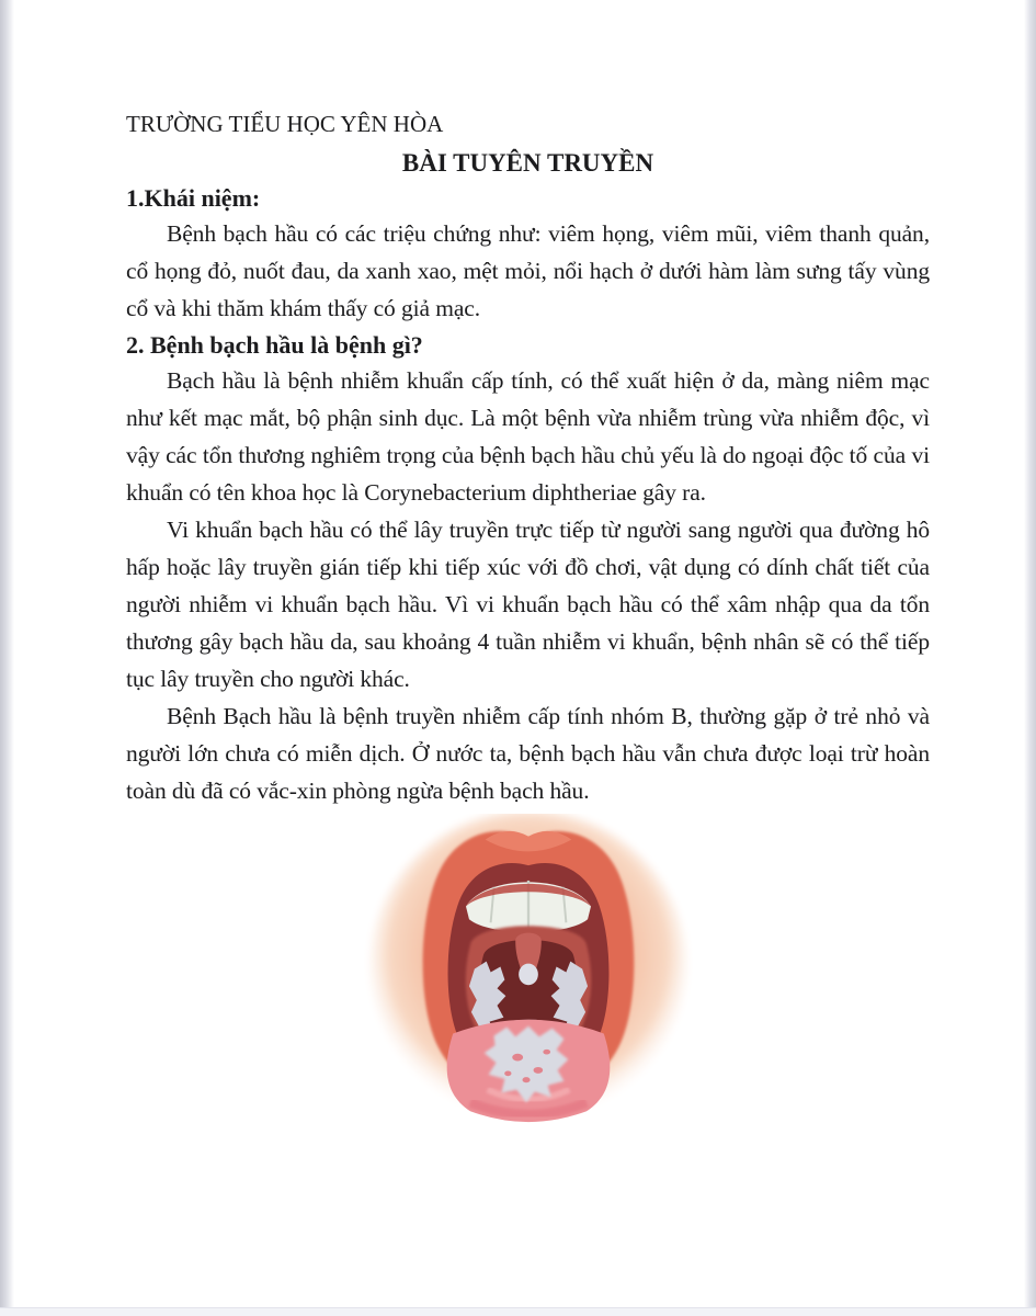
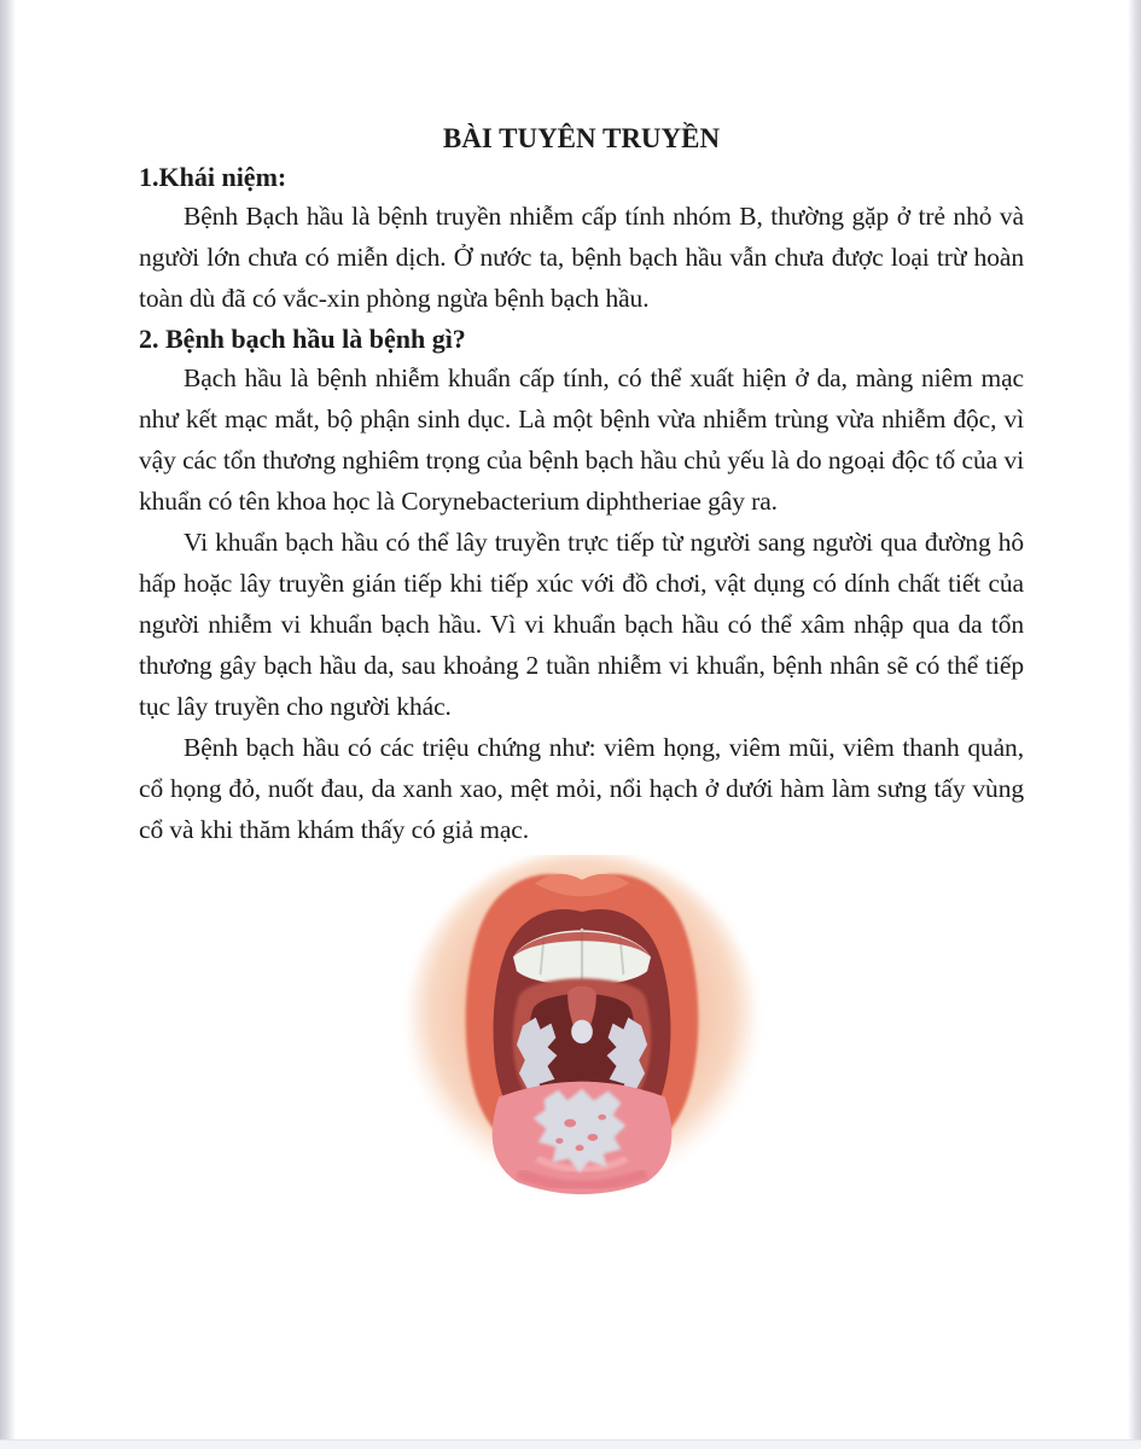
- TRƯỜNG TIỂU HỌC YÊN HÒA
  BÀI TUYÊN TRUYỀN
  1.Khái niệm:
- Bệnh bạch hầu có các triệu chứng như: viêm họng, viêm mũi, viêm thanh quản, cổ họng đỏ, nuốt đau, da xanh xao, mệt mỏi, nổi hạch ở dưới hàm làm sưng tấy vùng cổ và khi thăm khám thấy có giả mạc.
+ Bệnh Bạch hầu là bệnh truyền nhiễm cấp tính nhóm B, thường gặp ở trẻ nhỏ và người lớn chưa có miễn dịch. Ở nước ta, bệnh bạch hầu vẫn chưa được loại trừ hoàn toàn dù đã có vắc-xin phòng ngừa bệnh bạch hầu.
  2. Bệnh bạch hầu là bệnh gì?
  Bạch hầu là bệnh nhiễm khuẩn cấp tính, có thể xuất hiện ở da, màng niêm mạc như kết mạc mắt, bộ phận sinh dục. Là một bệnh vừa nhiễm trùng vừa nhiễm độc, vì vậy các tổn thương nghiêm trọng của bệnh bạch hầu chủ yếu là do ngoại độc tố của vi khuẩn có tên khoa học là Corynebacterium diphtheriae gây ra.
- Vi khuẩn bạch hầu có thể lây truyền trực tiếp từ người sang người qua đường hô hấp hoặc lây truyền gián tiếp khi tiếp xúc với đồ chơi, vật dụng có dính chất tiết của người nhiễm vi khuẩn bạch hầu. Vì vi khuẩn bạch hầu có thể xâm nhập qua da tổn thương gây bạch hầu da, sau khoảng 4 tuần nhiễm vi khuẩn, bệnh nhân sẽ có thể tiếp tục lây truyền cho người khác.
+ Vi khuẩn bạch hầu có thể lây truyền trực tiếp từ người sang người qua đường hô hấp hoặc lây truyền gián tiếp khi tiếp xúc với đồ chơi, vật dụng có dính chất tiết của người nhiễm vi khuẩn bạch hầu. Vì vi khuẩn bạch hầu có thể xâm nhập qua da tổn thương gây bạch hầu da, sau khoảng 2 tuần nhiễm vi khuẩn, bệnh nhân sẽ có thể tiếp tục lây truyền cho người khác.
- Bệnh Bạch hầu là bệnh truyền nhiễm cấp tính nhóm B, thường gặp ở trẻ nhỏ và người lớn chưa có miễn dịch. Ở nước ta, bệnh bạch hầu vẫn chưa được loại trừ hoàn toàn dù đã có vắc-xin phòng ngừa bệnh bạch hầu.
+ Bệnh bạch hầu có các triệu chứng như: viêm họng, viêm mũi, viêm thanh quản, cổ họng đỏ, nuốt đau, da xanh xao, mệt mỏi, nổi hạch ở dưới hàm làm sưng tấy vùng cổ và khi thăm khám thấy có giả mạc.
